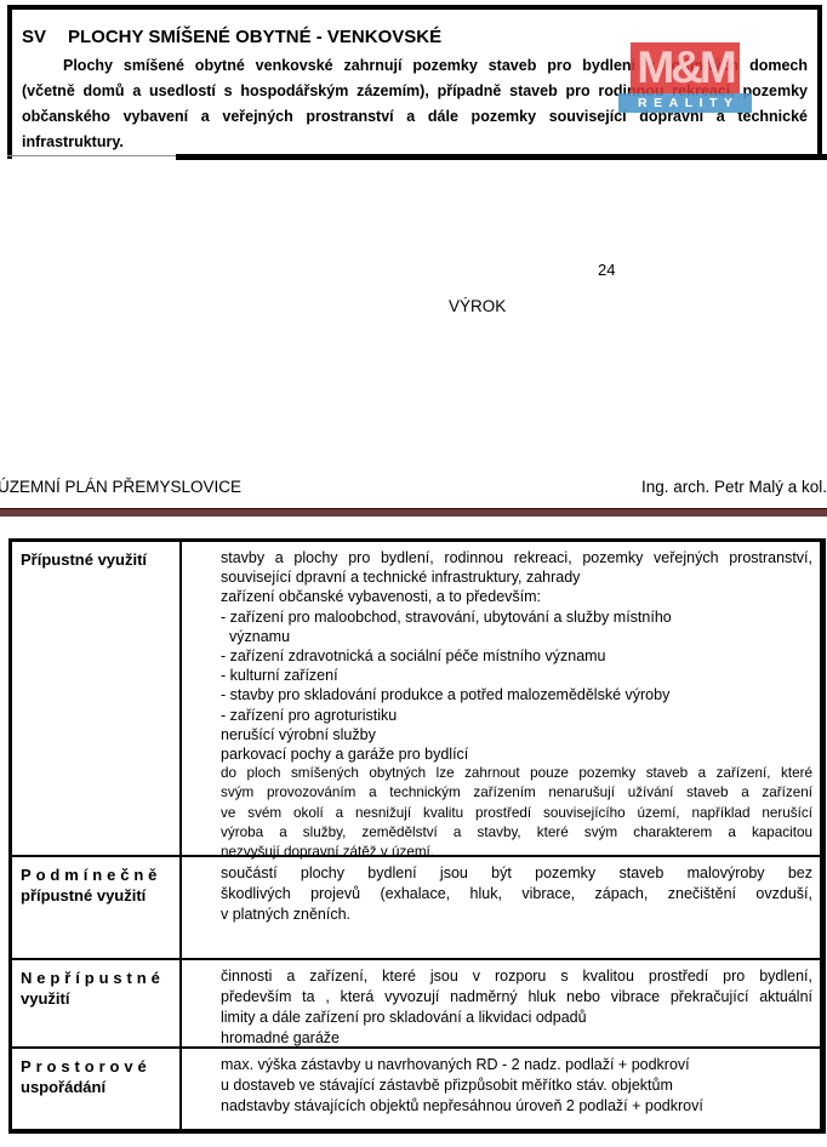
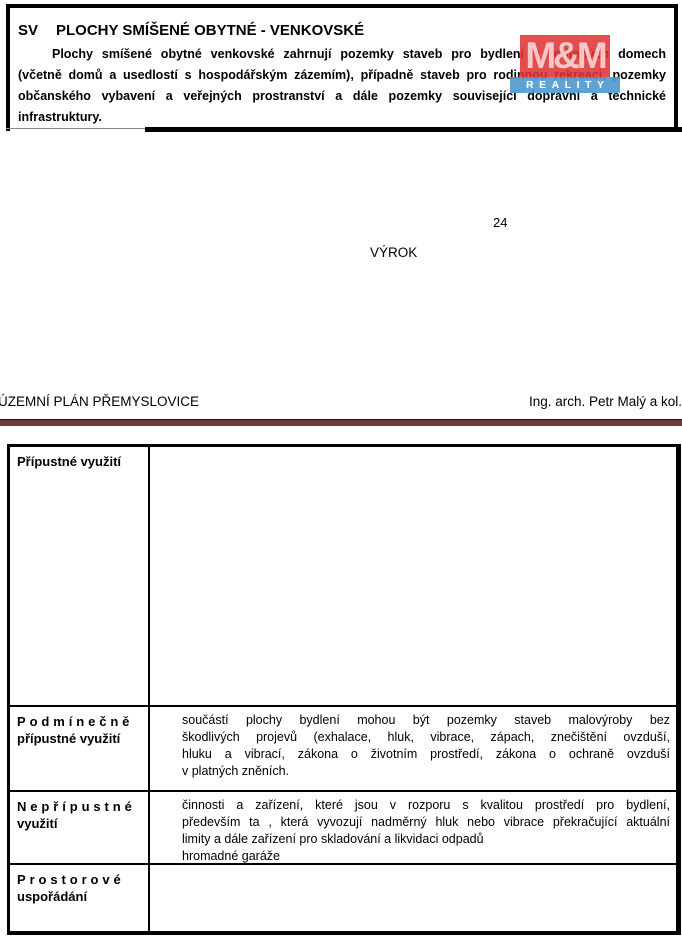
  SV PLOCHY SMÍŠENÉ OBYTNÉ - VENKOVSKÉ
  Plochy smíšené obytné venkovské zahrnují pozemky staveb pro bydlení v rodinných domech
  (včetně domů a usedlostí s hospodářským zázemím), případně staveb pro rodinnou rekreaci, pozemky
  občanského vybavení a veřejných prostranství a dále pozemky související dopravní a technické
  infrastruktury.
  M&M
  REALITY
  24
  VÝROK
  ÚZEMNÍ PLÁN PŘEMYSLOVICE
  Ing. arch. Petr Malý a kol.
  Přípustné využití
- stavby a plochy pro bydlení, rodinnou rekreaci, pozemky veřejných prostranství,
- související dpravní a technické infrastruktury, zahrady
- zařízení občanské vybavenosti, a to především:
- - zařízení pro maloobchod, stravování, ubytování a služby místního
- významu
- - zařízení zdravotnická a sociální péče místního významu
- - kulturní zařízení
- - stavby pro skladování produkce a potřed malozemědělské výroby
- - zařízení pro agroturistiku
- nerušící výrobní služby
- parkovací pochy a garáže pro bydlící
- do ploch smíšených obytných lze zahrnout pouze pozemky staveb a zařízení, které
- svým provozováním a technickým zařízením nenarušují užívání staveb a zařízení
- ve svém okolí a nesnižují kvalitu prostředí souvisejícího území, například nerušící
- výroba a služby, zemědělství a stavby, které svým charakterem a kapacitou
- nezvyšují dopravní zátěž v území.
  Podmínečně
  přípustné využití
- součástí plochy bydlení jsou být pozemky staveb malovýroby bez
+ součástí plochy bydlení mohou být pozemky staveb malovýroby bez
  škodlivých projevů (exhalace, hluk, vibrace, zápach, znečištění ovzduší,
+ hluku a vibrací, zákona o životním prostředí, zákona o ochraně ovzduší
  v platných zněních.
  Nepřípustné
  využití
  činnosti a zařízení, které jsou v rozporu s kvalitou prostředí pro bydlení,
  především ta , která vyvozují nadměrný hluk nebo vibrace překračující aktuální
  limity a dále zařízení pro skladování a likvidaci odpadů
  hromadné garáže
  Prostorové
  uspořádání
- max. výška zástavby u navrhovaných RD - 2 nadz. podlaží + podkroví
- u dostaveb ve stávající zástavbě přizpůsobit měřítko stáv. objektům
- nadstavby stávajících objektů nepřesáhnou úroveň 2 podlaží + podkroví
